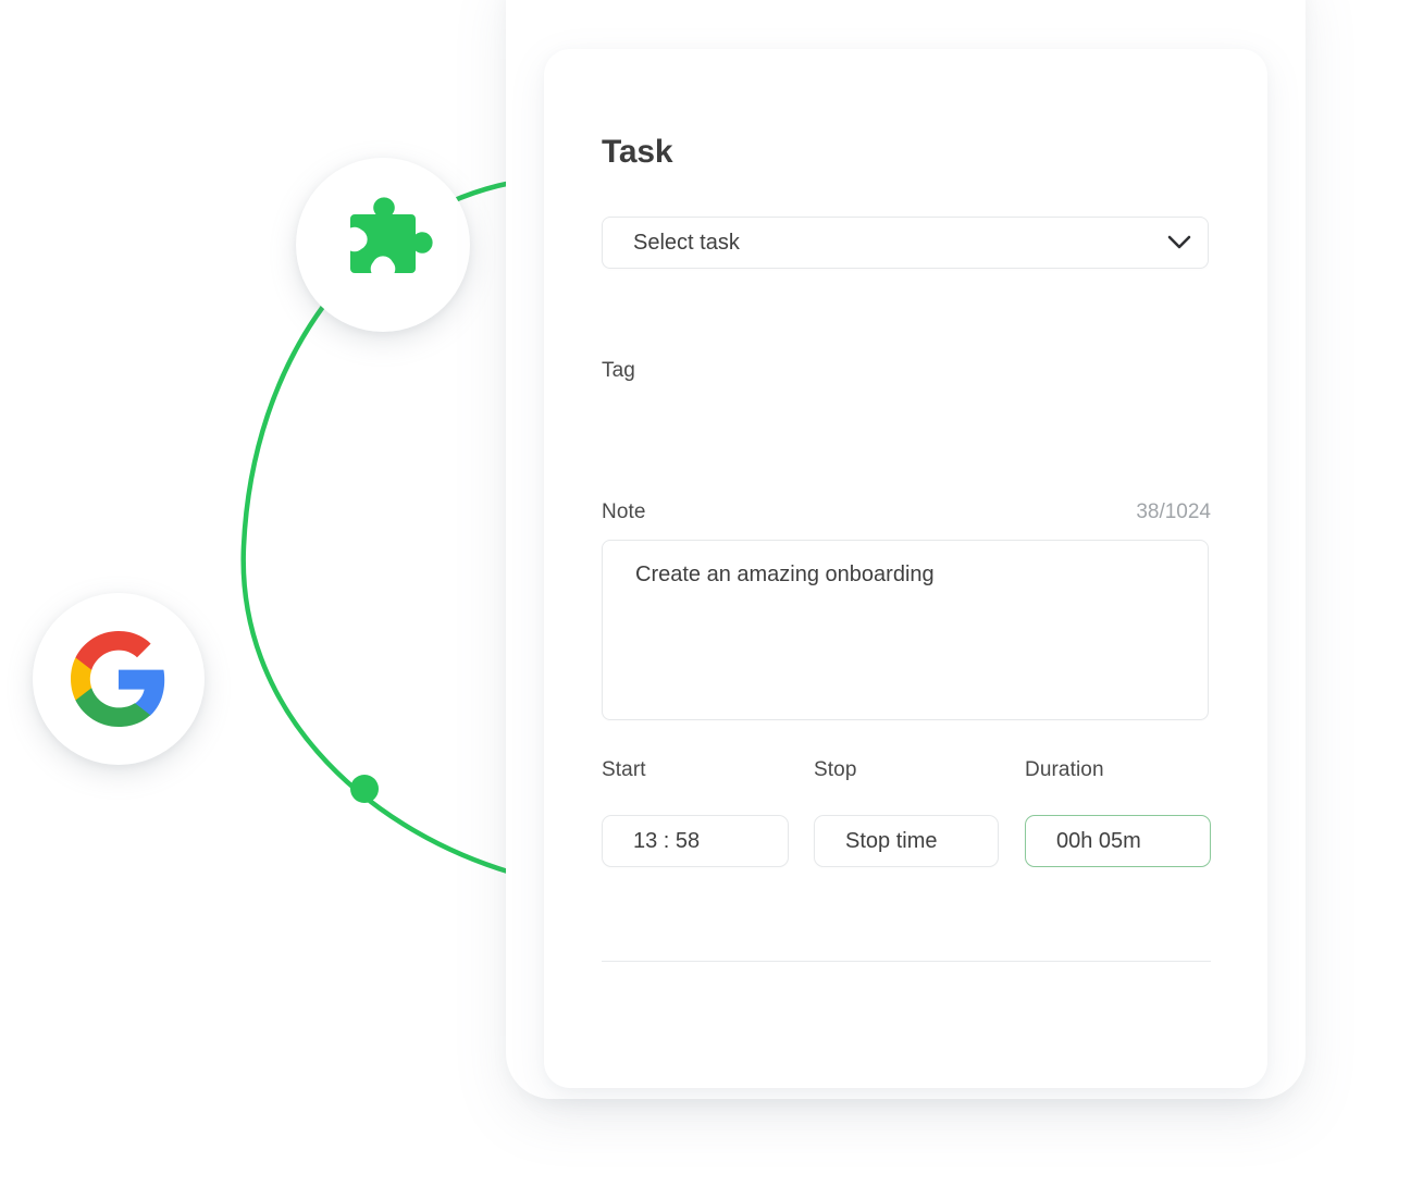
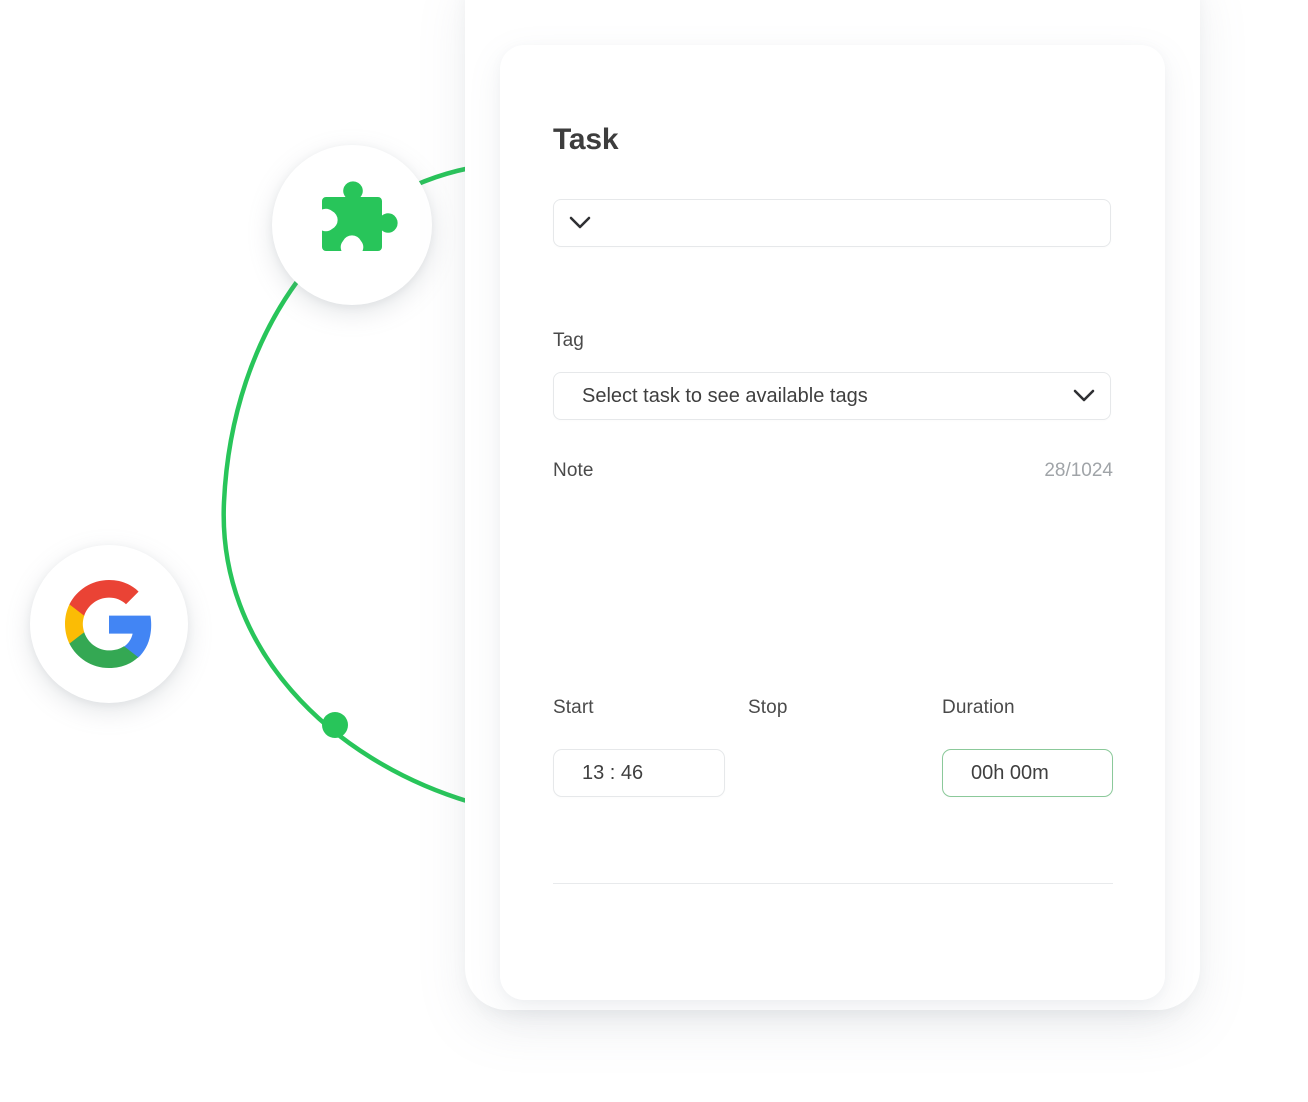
  Task
- Select task
  Tag
+ Select task to see available tags
  Note
- 38/1024
+ 28/1024
- Create an amazing onboarding
  Start
- 13 : 58
+ 13 : 46
  Stop
- Stop time
  Duration
- 00h 05m
+ 00h 00m
